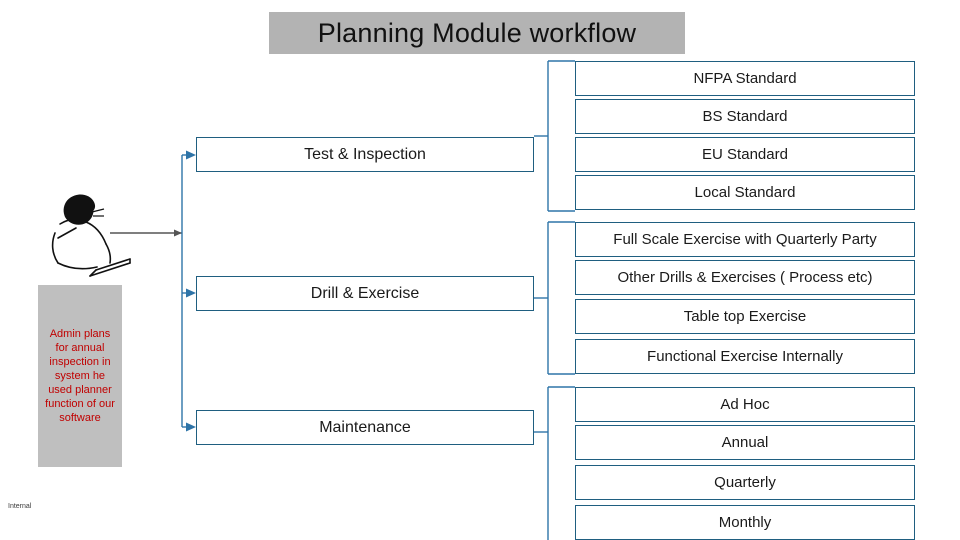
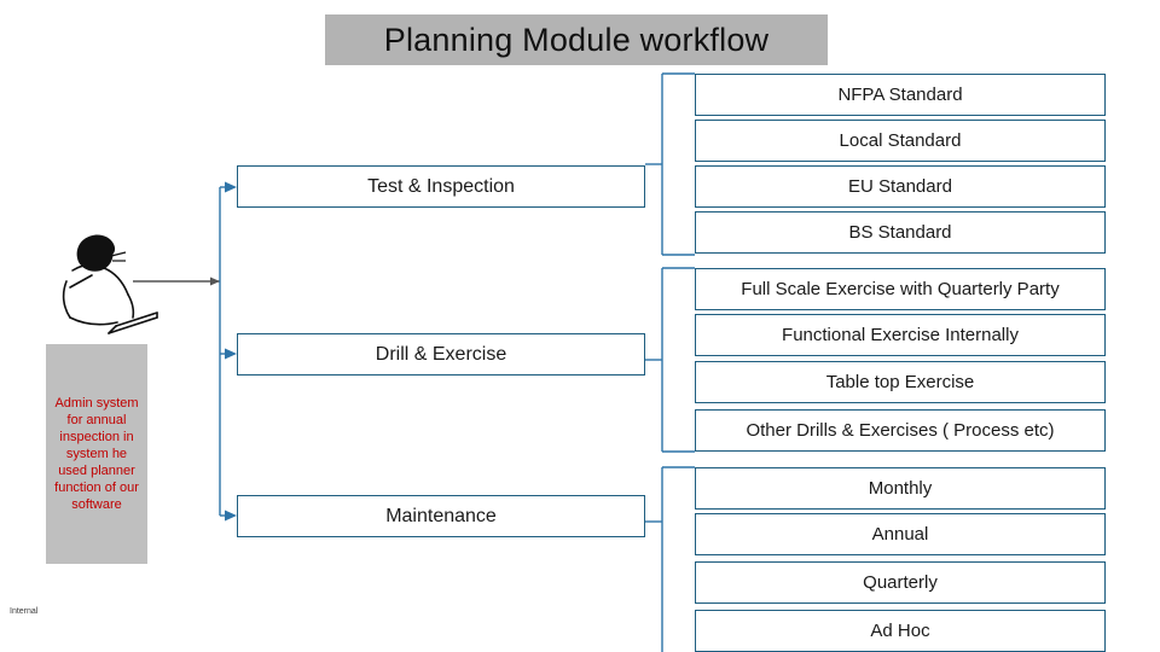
  Planning Module workflow
- Admin plans for annual inspection in system he used planner function of our software
+ Admin system for annual inspection in system he used planner function of our software
  Test & Inspection
  Drill & Exercise
  Maintenance
  NFPA Standard
- BS Standard
+ Local Standard
  EU Standard
- Local Standard
+ BS Standard
  Full Scale Exercise with Quarterly Party
- Other Drills & Exercises ( Process etc)
+ Functional Exercise Internally
  Table top Exercise
- Functional Exercise Internally
+ Other Drills & Exercises ( Process etc)
- Ad Hoc
+ Monthly
  Annual
  Quarterly
- Monthly
+ Ad Hoc
